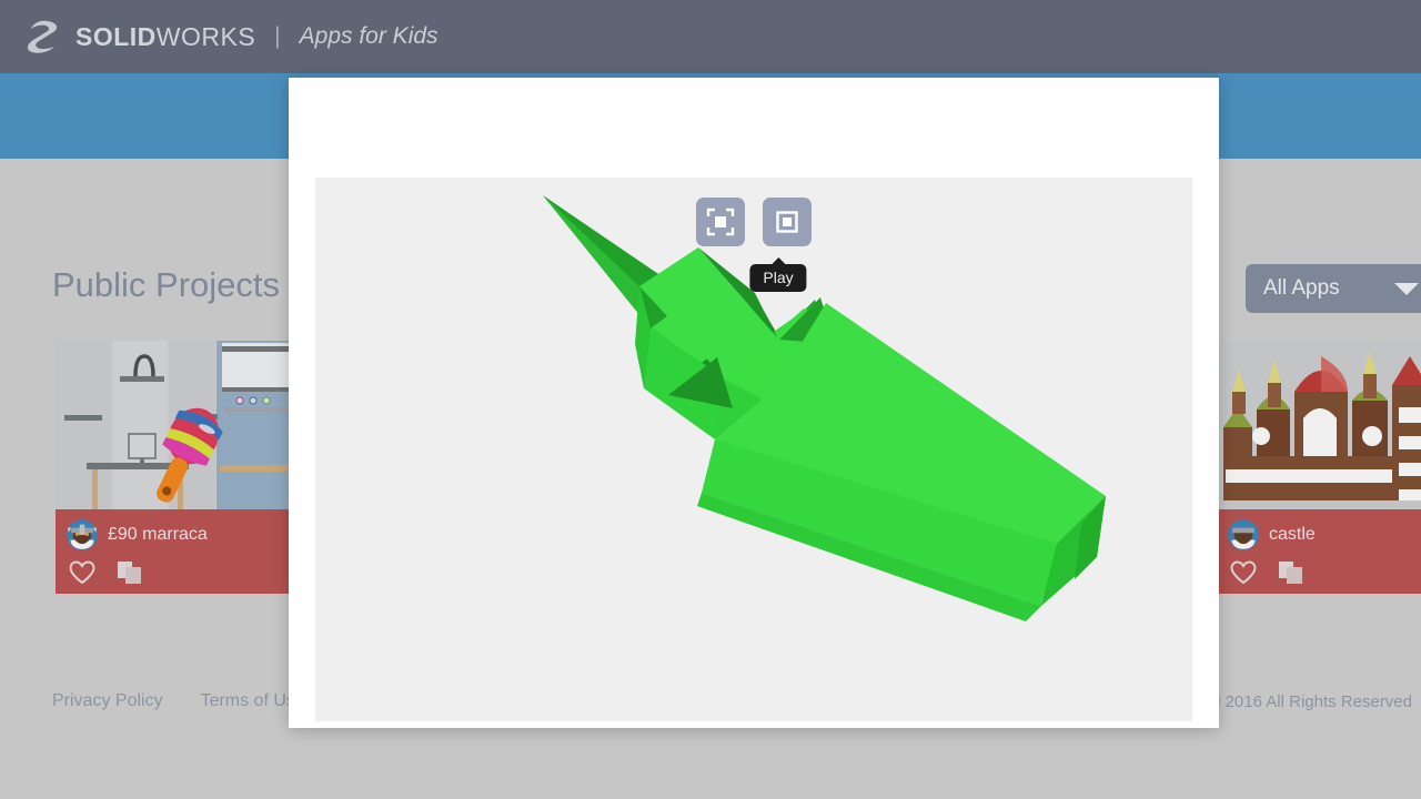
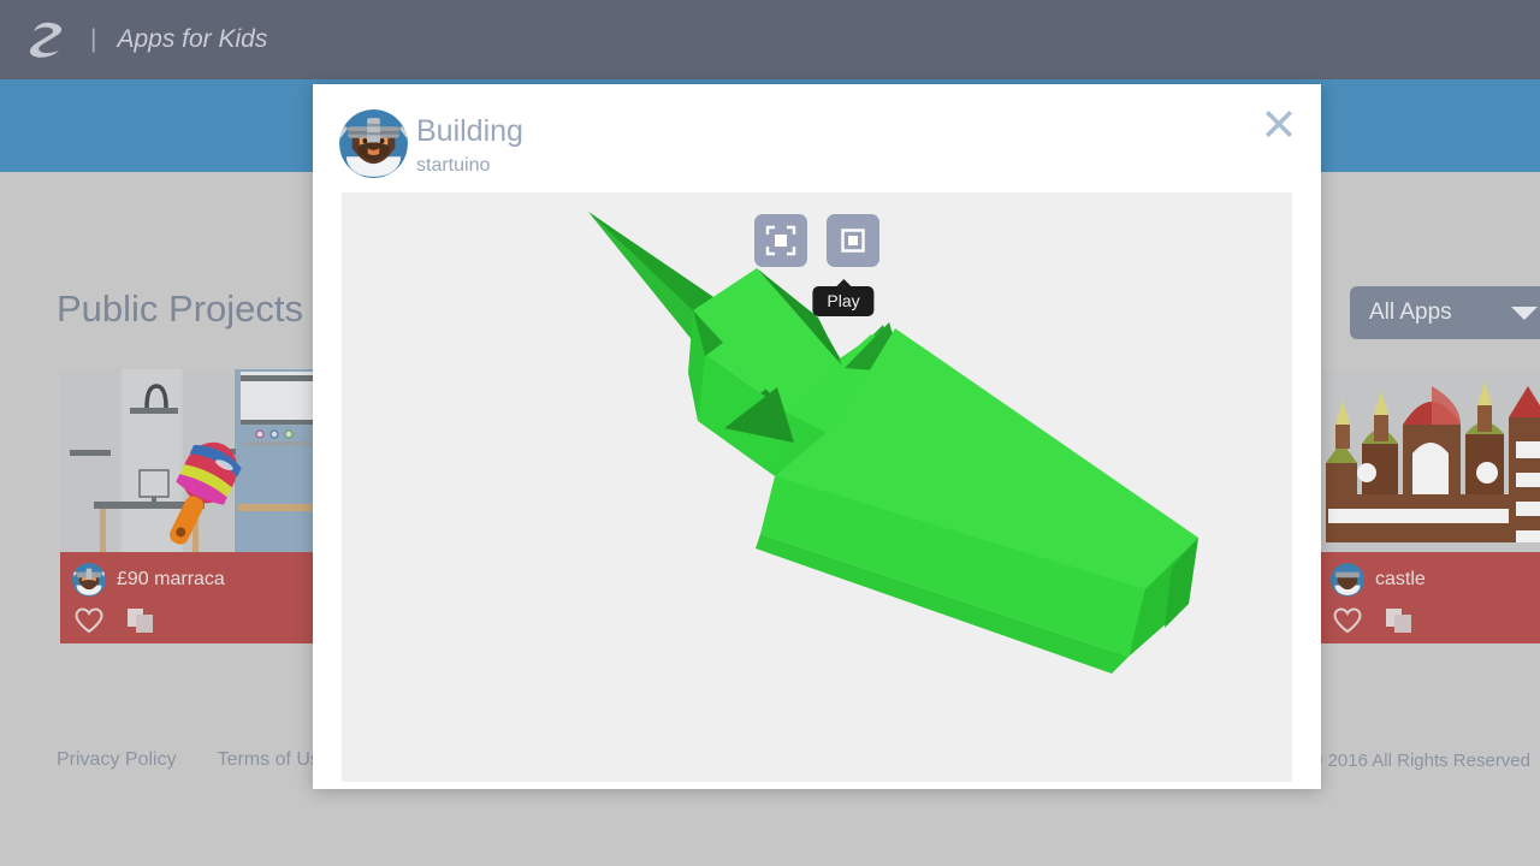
- SOLIDWORKS
  |
  Apps for Kids
  Public Projects
  All Apps
  £90 marraca
  castle
  Privacy Policy
  Terms of U
+ Building
+ startuino
  Play
